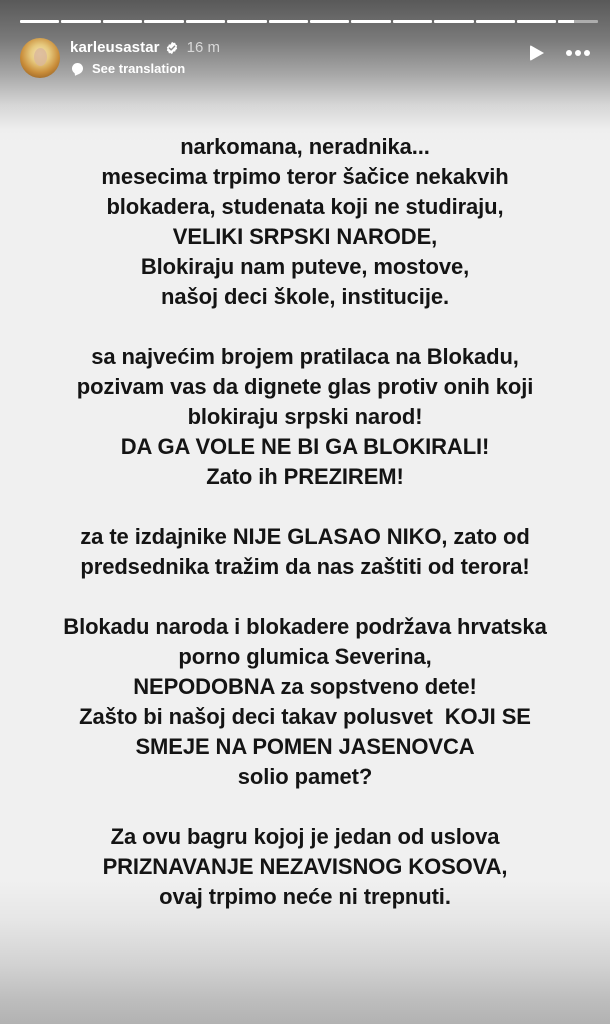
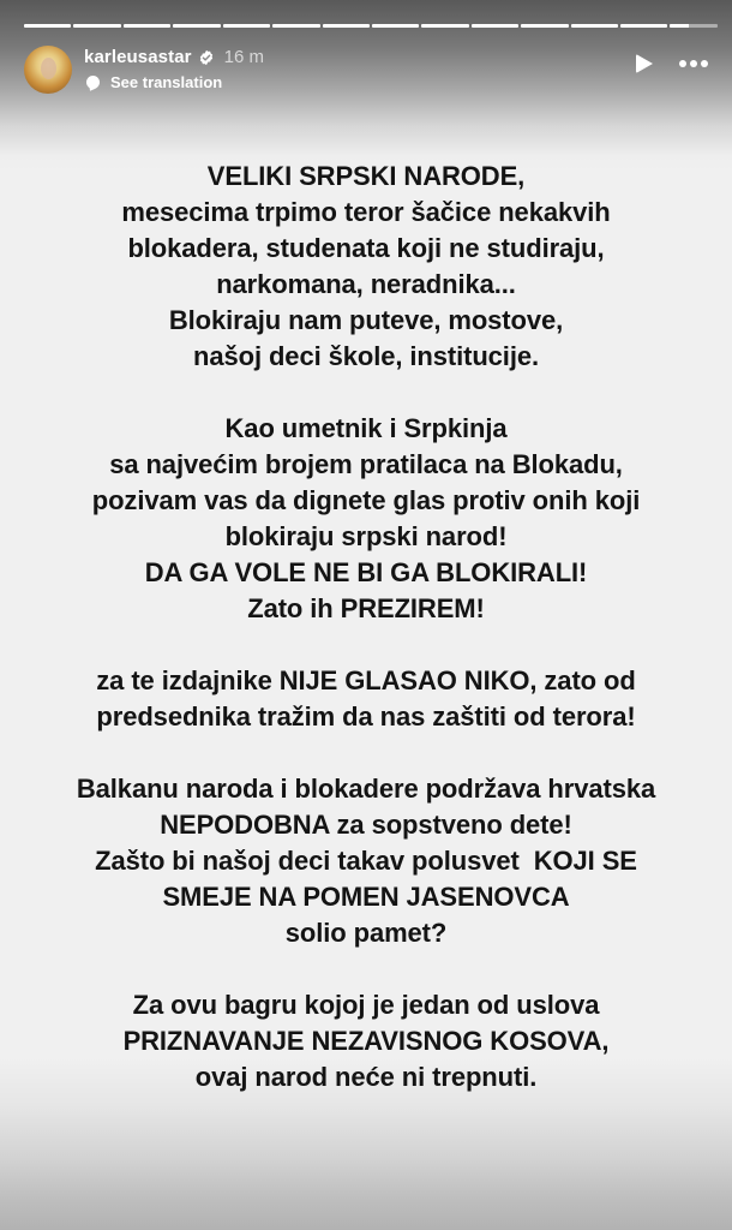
  karleusastar
  16 m
  See translation
- narkomana, neradnika...
+ VELIKI SRPSKI NARODE,
  mesecima trpimo teror šačice nekakvih
  blokadera, studenata koji ne studiraju,
- VELIKI SRPSKI NARODE,
+ narkomana, neradnika...
  Blokiraju nam puteve, mostove,
  našoj deci škole, institucije.
+ Kao umetnik i Srpkinja
  sa najvećim brojem pratilaca na Blokadu,
  pozivam vas da dignete glas protiv onih koji
  blokiraju srpski narod!
  DA GA VOLE NE BI GA BLOKIRALI!
  Zato ih PREZIREM!
  za te izdajnike NIJE GLASAO NIKO, zato od
  predsednika tražim da nas zaštiti od terora!
- Blokadu naroda i blokadere podržava hrvatska
+ Balkanu naroda i blokadere podržava hrvatska
- porno glumica Severina,
  NEPODOBNA za sopstveno dete!
  Zašto bi našoj deci takav polusvet KOJI SE
  SMEJE NA POMEN JASENOVCA
  solio pamet?
  Za ovu bagru kojoj je jedan od uslova
  PRIZNAVANJE NEZAVISNOG KOSOVA,
- ovaj trpimo neće ni trepnuti.
+ ovaj narod neće ni trepnuti.
